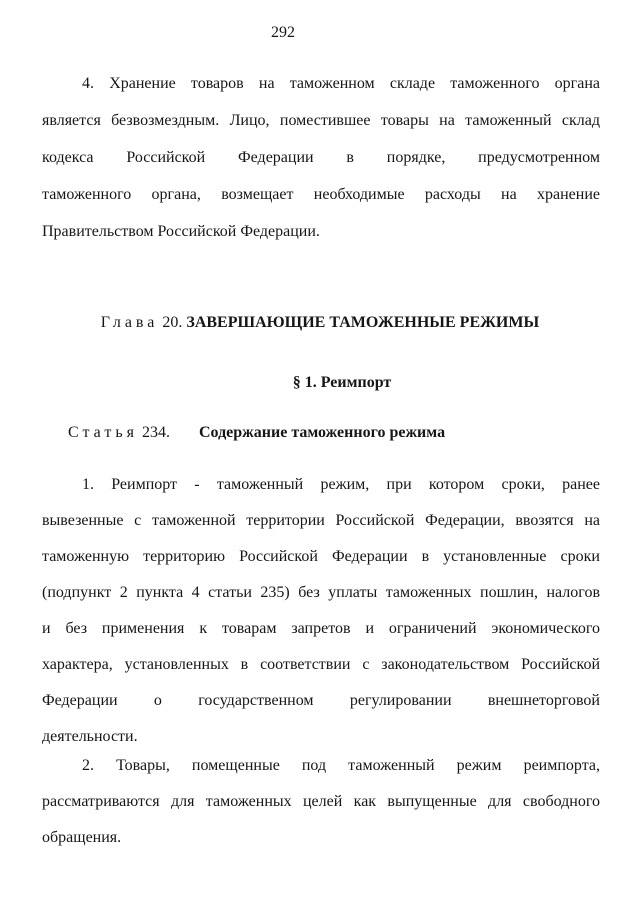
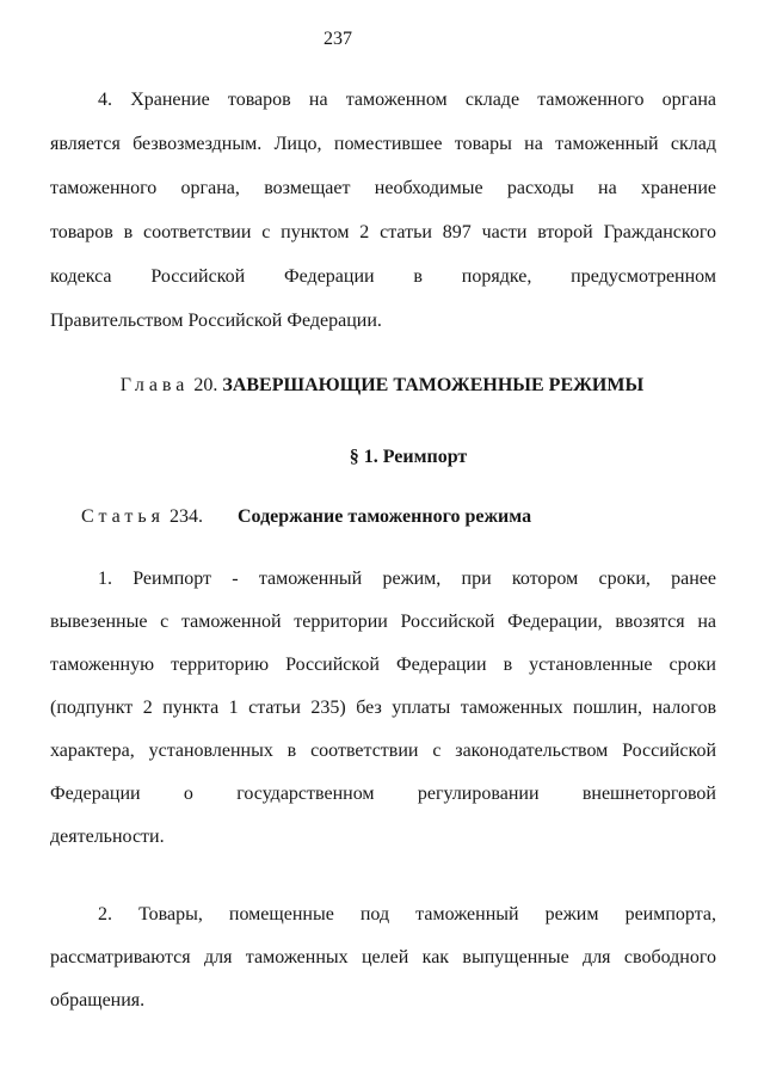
- 292
+ 237
  4. Хранение товаров на таможенном складе таможенного органа
  является безвозмездным. Лицо, поместившее товары на таможенный склад
- кодекса Российской Федерации в порядке, предусмотренном
+ таможенного органа, возмещает необходимые расходы на хранение
+ товаров в соответствии с пунктом 2 статьи 897 части второй Гражданского
- таможенного органа, возмещает необходимые расходы на хранение
+ кодекса Российской Федерации в порядке, предусмотренном
  Правительством Российской Федерации.
  Глава 20. ЗАВЕРШАЮЩИЕ ТАМОЖЕННЫЕ РЕЖИМЫ
  § 1. Реимпорт
  Статья 234. Содержание таможенного режима
  1. Реимпорт - таможенный режим, при котором сроки, ранее
  вывезенные с таможенной территории Российской Федерации, ввозятся на
  таможенную территорию Российской Федерации в установленные сроки
- (подпункт 2 пункта 4 статьи 235) без уплаты таможенных пошлин, налогов
+ (подпункт 2 пункта 1 статьи 235) без уплаты таможенных пошлин, налогов
- и без применения к товарам запретов и ограничений экономического
  характера, установленных в соответствии с законодательством Российской
  Федерации о государственном регулировании внешнеторговой
  деятельности.
  2. Товары, помещенные под таможенный режим реимпорта,
  рассматриваются для таможенных целей как выпущенные для свободного
  обращения.
